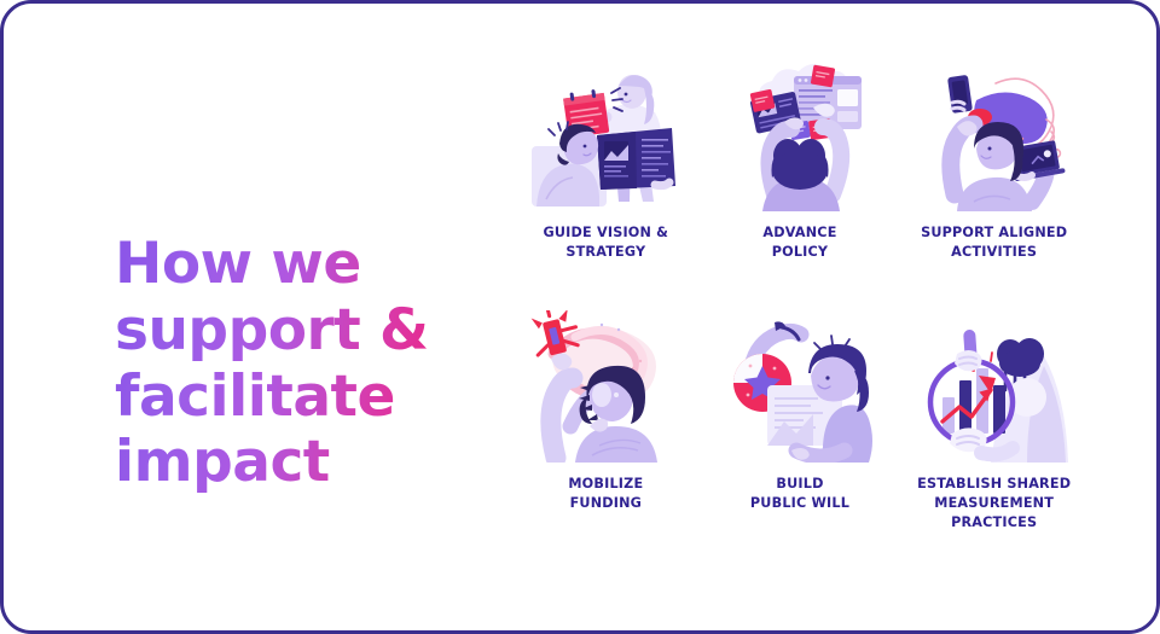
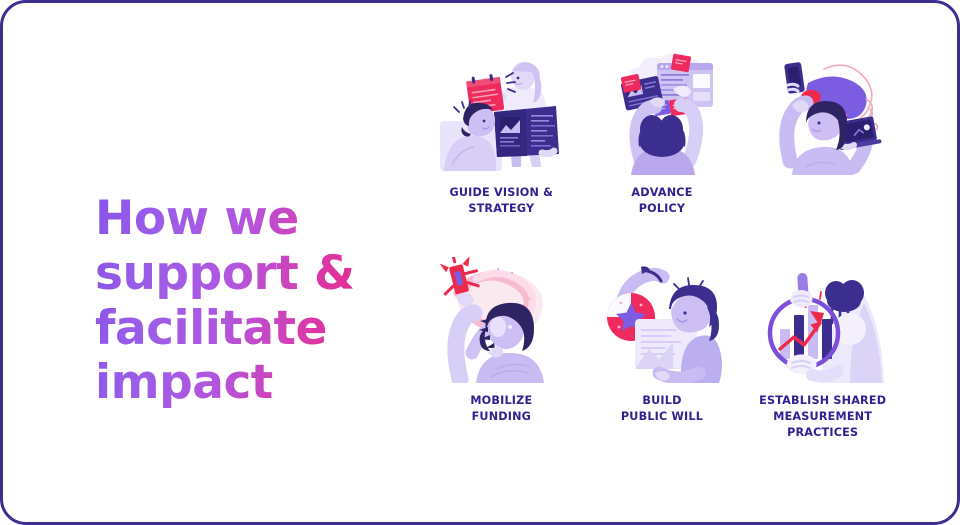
  How we
  support &
  facilitate
  impact
  GUIDE VISION &
  STRATEGY
  ADVANCE
  POLICY
- SUPPORT ALIGNED
- ACTIVITIES
  MOBILIZE
  FUNDING
  BUILD
  PUBLIC WILL
  ESTABLISH SHARED
  MEASUREMENT
  PRACTICES
